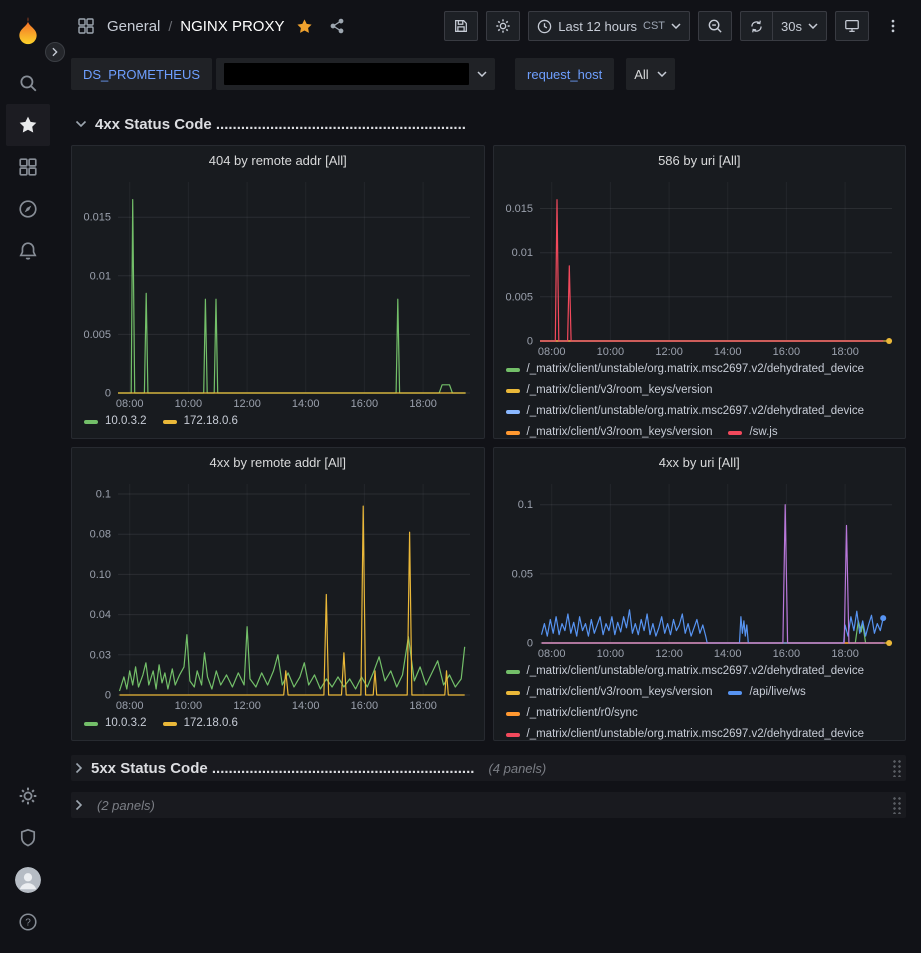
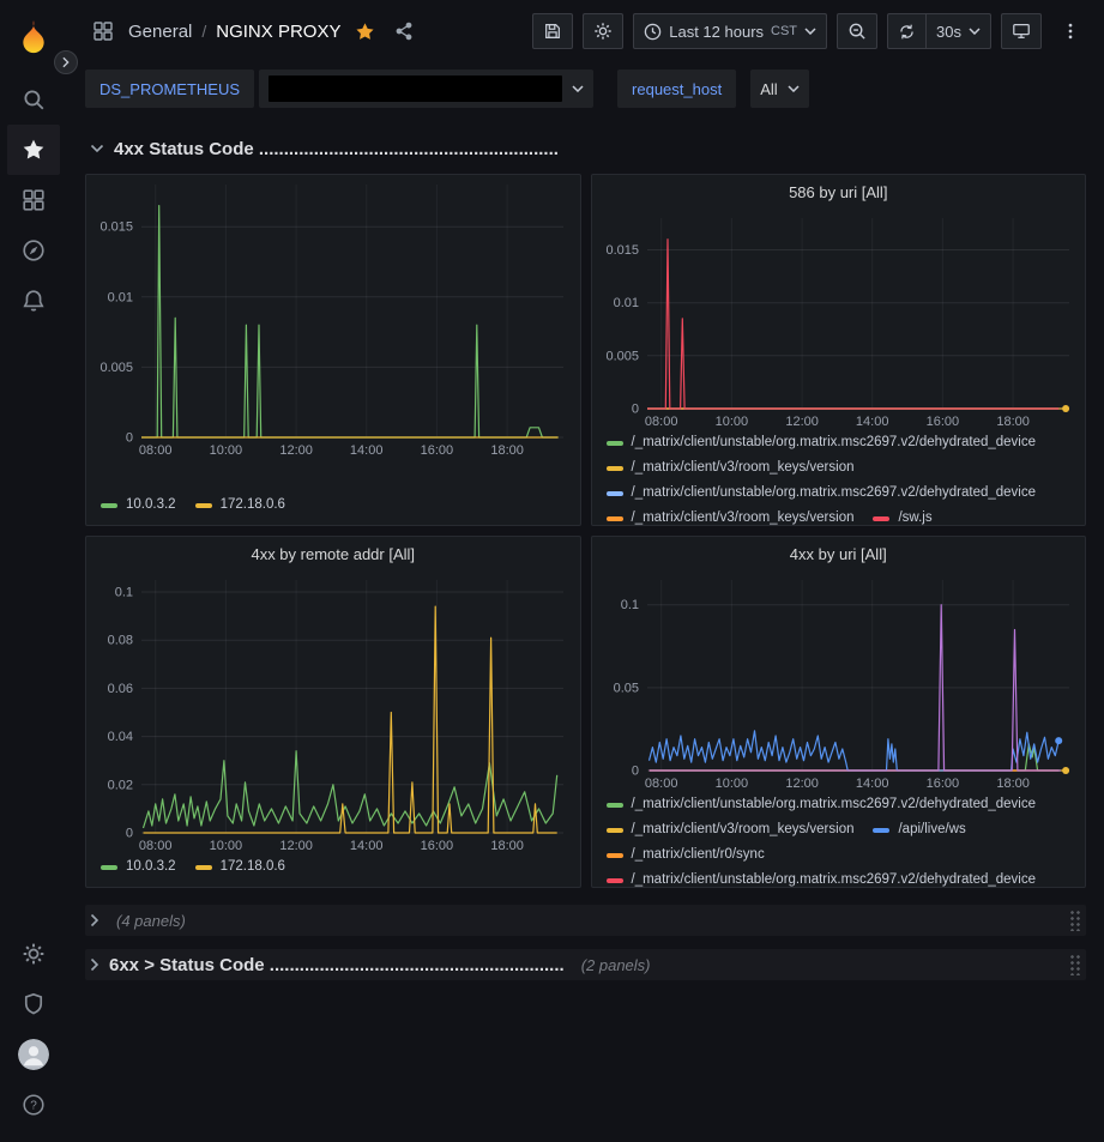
  ?
  General
  /
  NGINX PROXY
  Last 12 hours
  CST
  30s
  DS_PROMETHEUS
  request_host
  All
  4xx Status Code ............................................................
- 404 by remote addr [All]
  0
  0.005
  0.01
  0.015
  08:00
  10:00
  12:00
  14:00
  16:00
  18:00
  10.0.3.2
  172.18.0.6
  586 by uri [All]
  0
  0.005
  0.01
  0.015
  08:00
  10:00
  12:00
  14:00
  16:00
  18:00
  /_matrix/client/unstable/org.matrix.msc2697.v2/dehydrated_device
  /_matrix/client/v3/room_keys/version
  /_matrix/client/unstable/org.matrix.msc2697.v2/dehydrated_device
  /_matrix/client/v3/room_keys/version
  /sw.js
  4xx by remote addr [All]
  0
- 0.03
+ 0.02
  0.04
- 0.10
+ 0.06
  0.08
  0.1
  08:00
  10:00
  12:00
  14:00
  16:00
  18:00
  10.0.3.2
  172.18.0.6
  4xx by uri [All]
  0
  0.05
  0.1
  08:00
  10:00
  12:00
  14:00
  16:00
  18:00
  /_matrix/client/unstable/org.matrix.msc2697.v2/dehydrated_device
  /_matrix/client/v3/room_keys/version
  /api/live/ws
  /_matrix/client/r0/sync
  /_matrix/client/unstable/org.matrix.msc2697.v2/dehydrated_device
- 5xx Status Code ...............................................................
  (4 panels)
+ 6xx > Status Code ...........................................................
  (2 panels)
